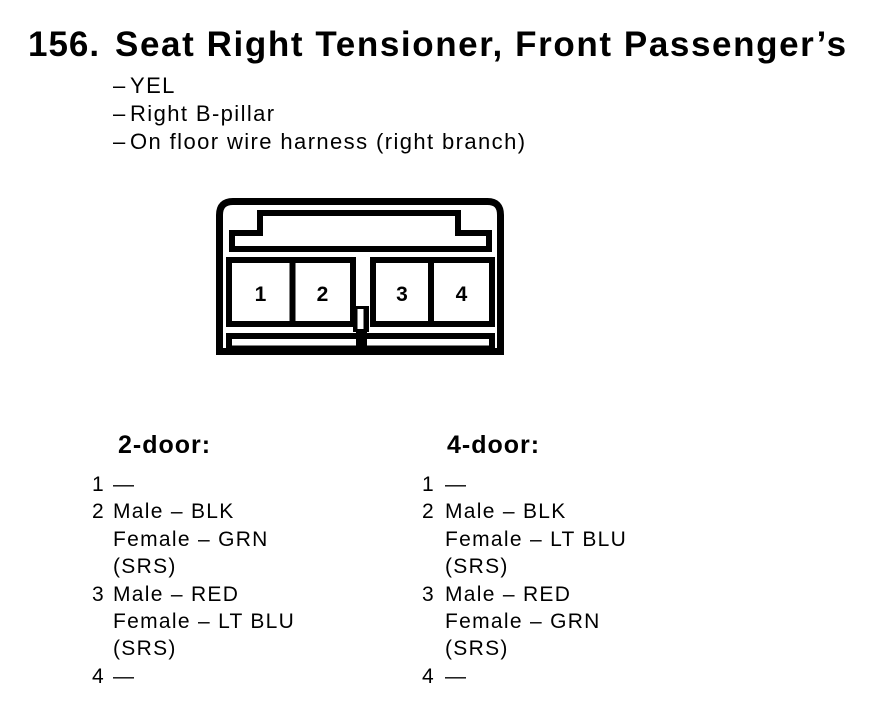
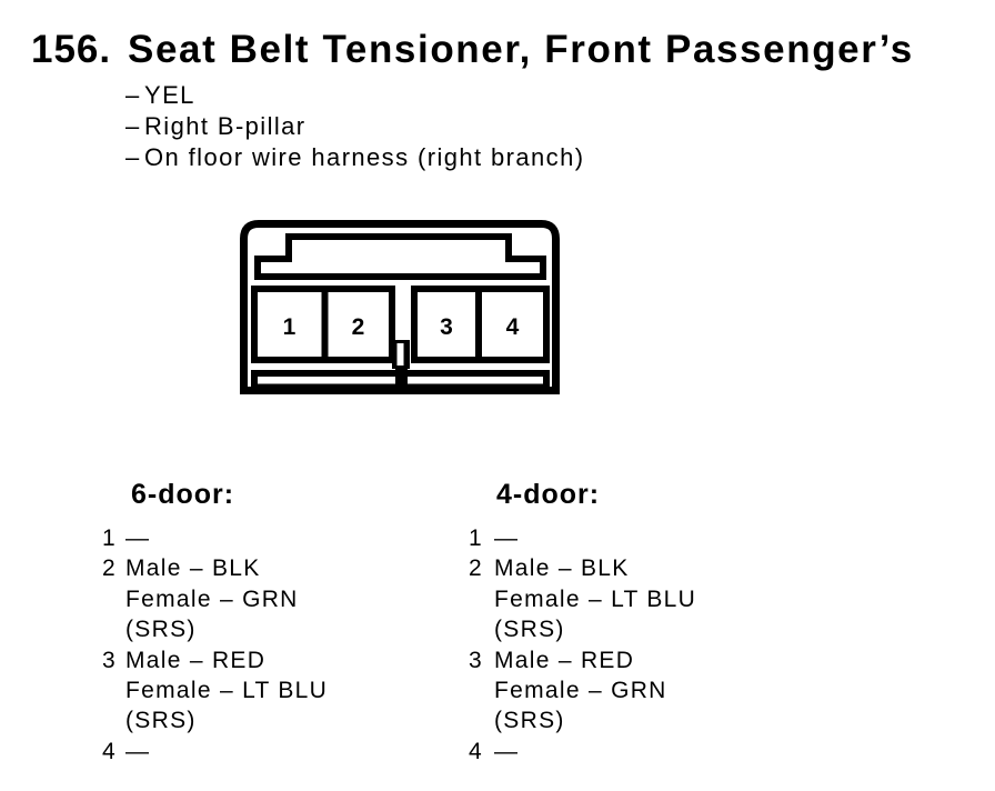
- 156. Seat Right Tensioner, Front Passenger’s
+ 156. Seat Belt Tensioner, Front Passenger’s
  – YEL
  – Right B-pillar
  – On floor wire harness (right branch)
  1
  2
  3
  4
- 2-door:
+ 6-door:
  4-door:
  1
  —
  2
  Male – BLK
  Female – GRN
  (SRS)
  3
  Male – RED
  Female – LT BLU
  (SRS)
  4
  —
  1
  —
  2
  Male – BLK
  Female – LT BLU
  (SRS)
  3
  Male – RED
  Female – GRN
  (SRS)
  4
  —
